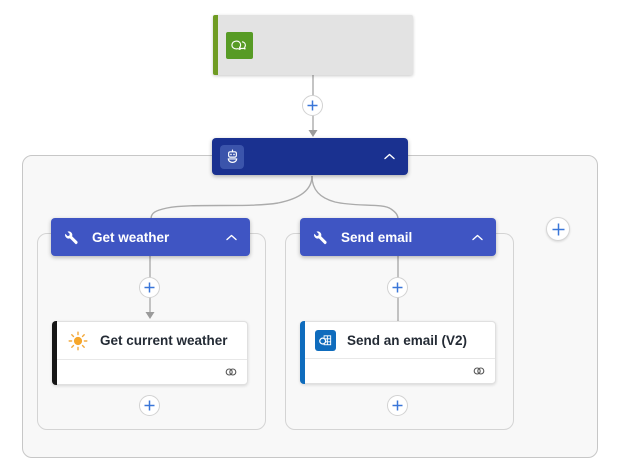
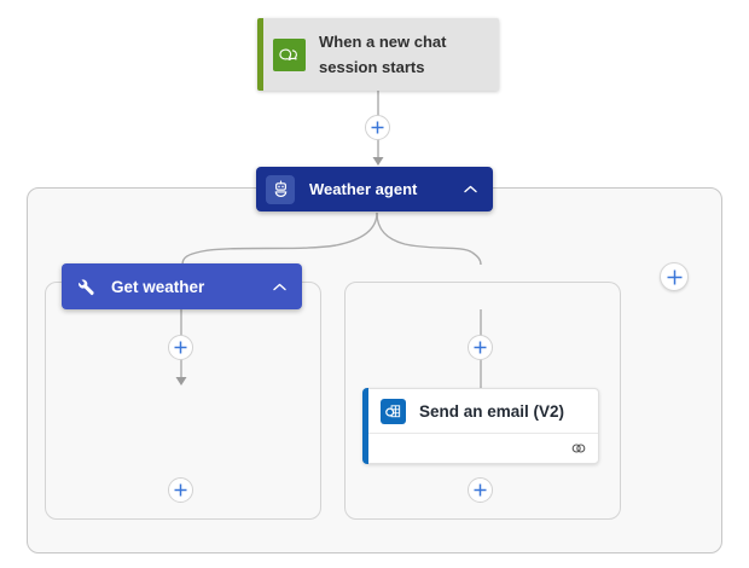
+ When a new chat session starts
+ Weather agent
  Get weather
- Send email
- Get current weather
  Send an email (V2)
